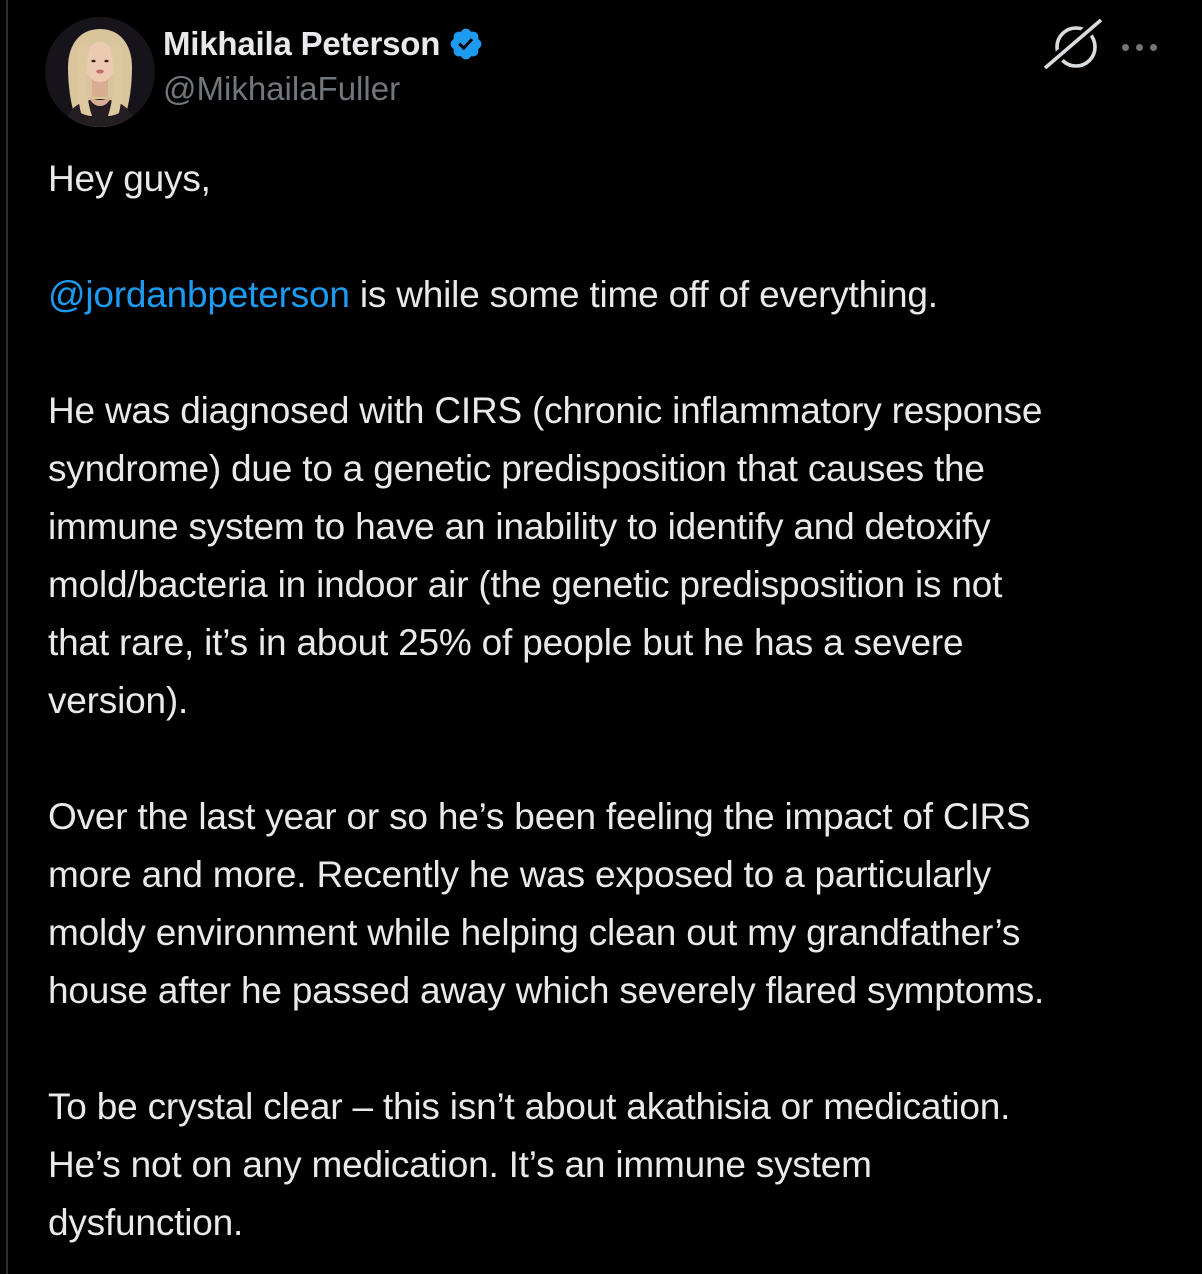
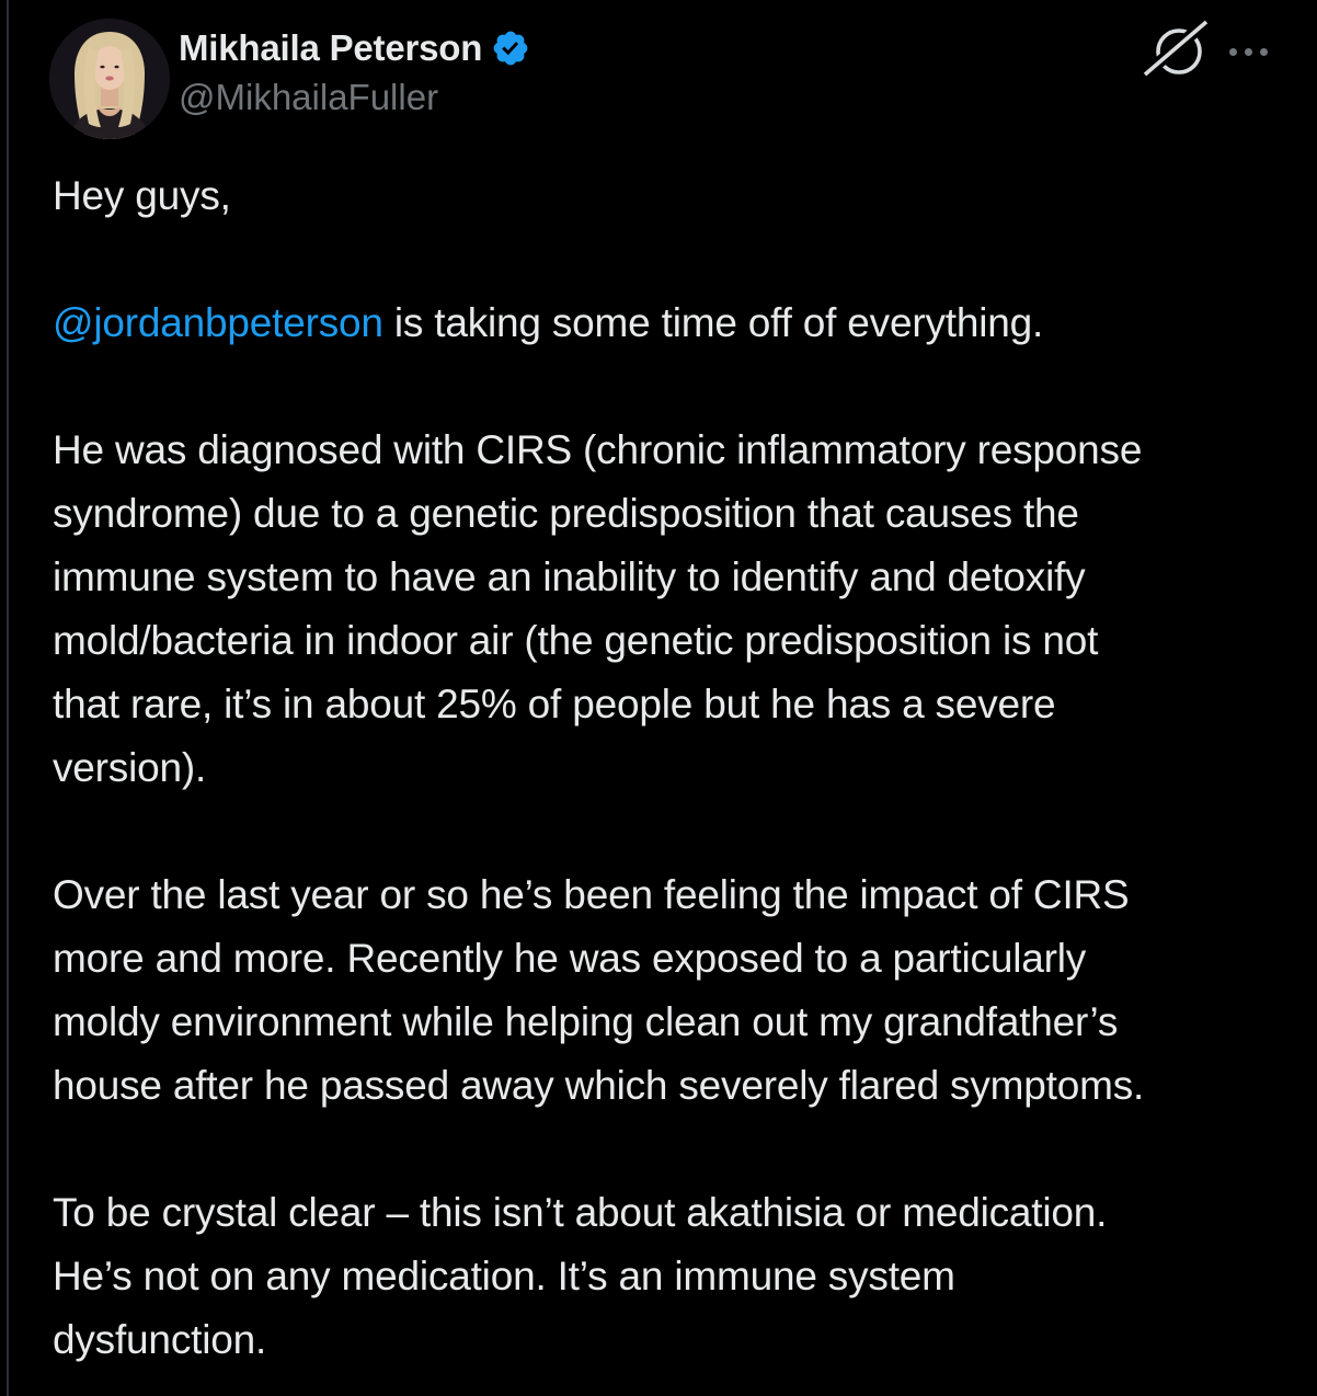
  Mikhaila Peterson
  @MikhailaFuller
  Hey guys,
- @jordanbpeterson is while some time off of everything.
+ @jordanbpeterson is taking some time off of everything.
  He was diagnosed with CIRS (chronic inflammatory response
  syndrome) due to a genetic predisposition that causes the
  immune system to have an inability to identify and detoxify
  mold/bacteria in indoor air (the genetic predisposition is not
  that rare, it’s in about 25% of people but he has a severe
  version).
  Over the last year or so he’s been feeling the impact of CIRS
  more and more. Recently he was exposed to a particularly
  moldy environment while helping clean out my grandfather’s
  house after he passed away which severely flared symptoms.
  To be crystal clear – this isn’t about akathisia or medication.
  He’s not on any medication. It’s an immune system
  dysfunction.
